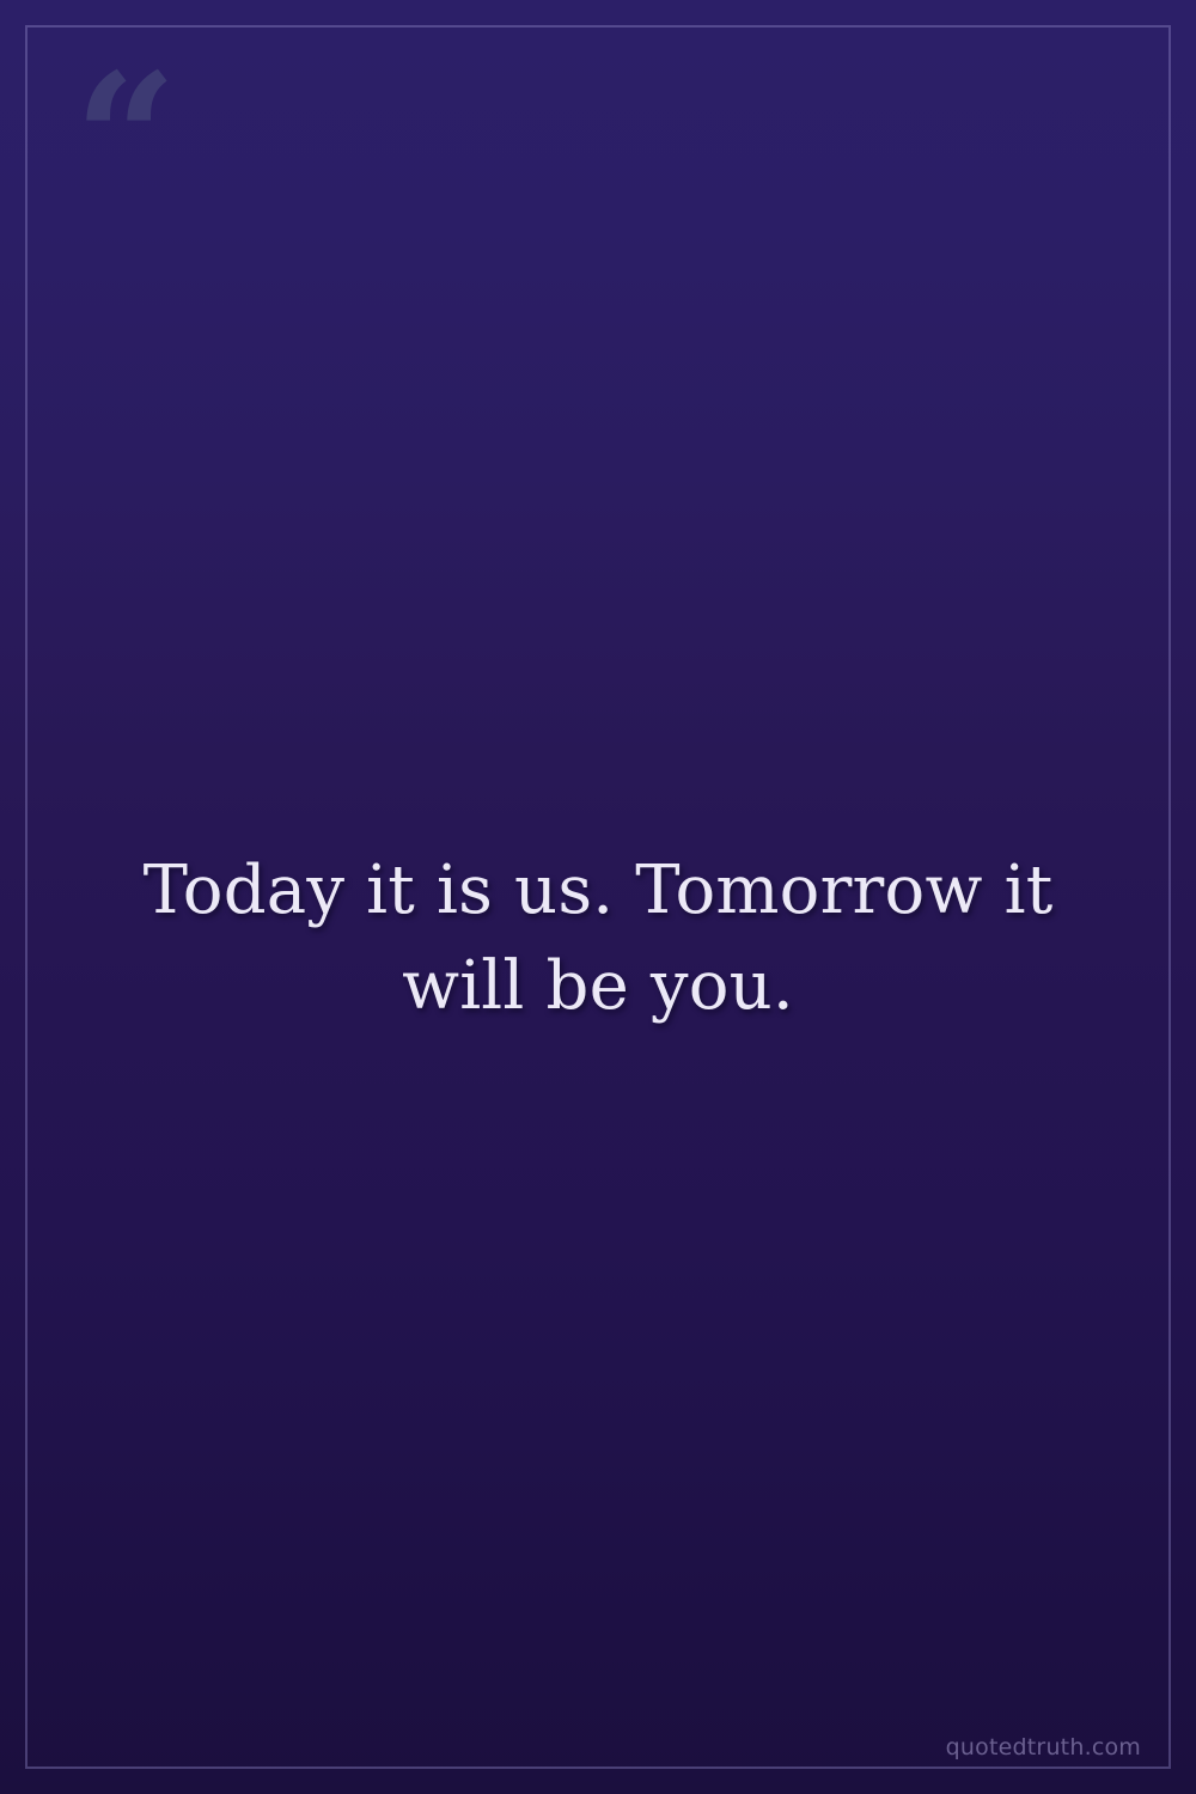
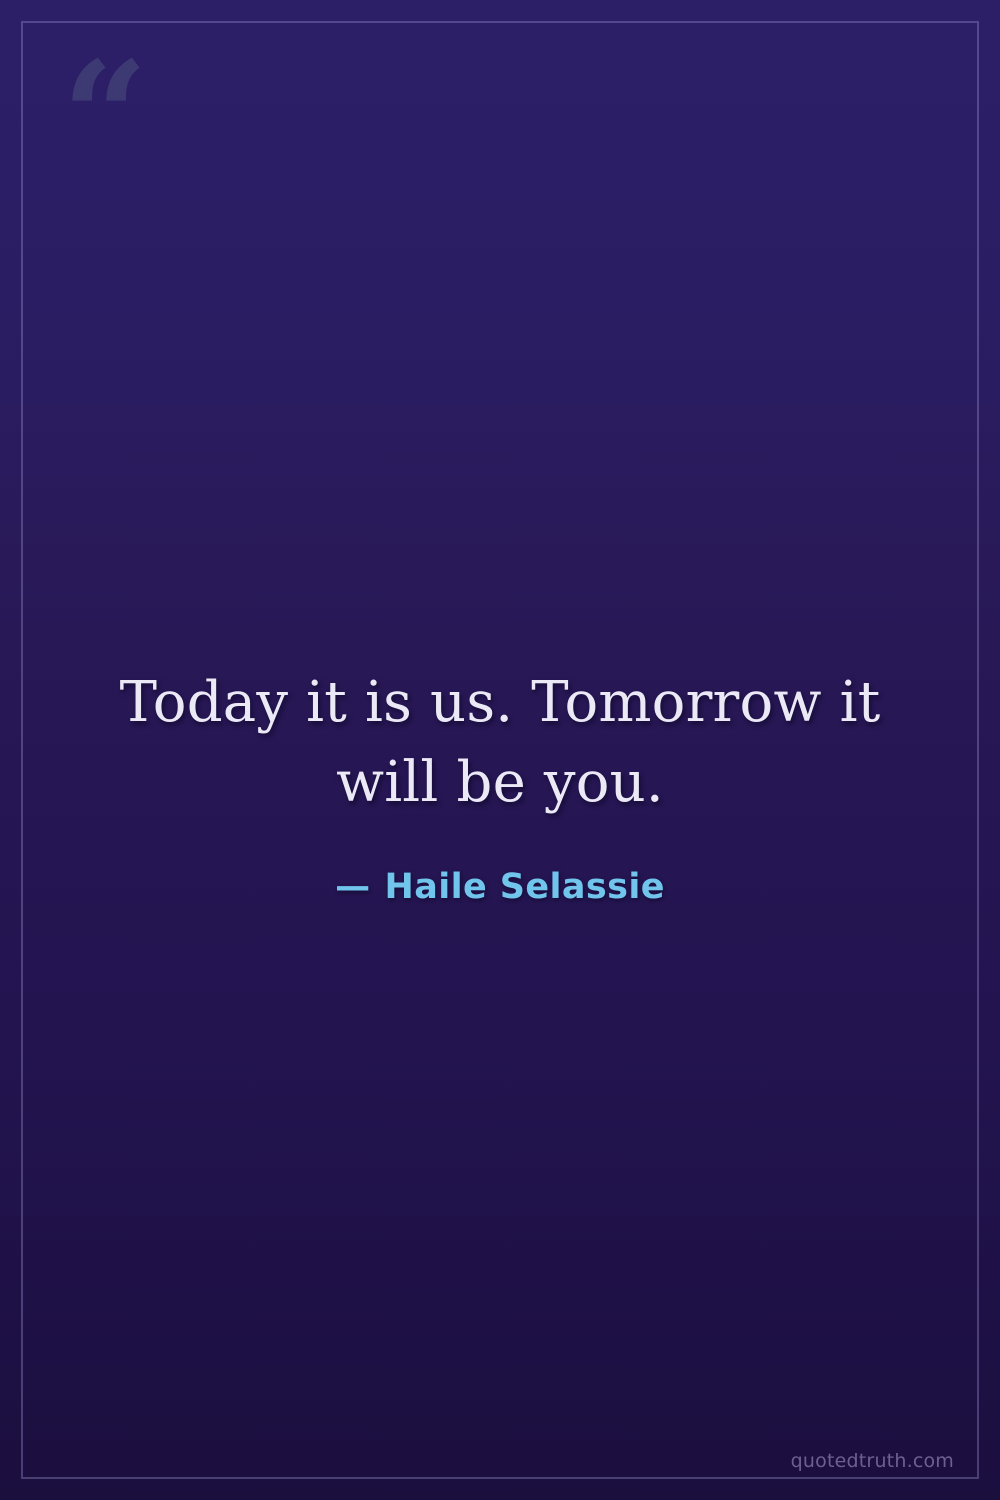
  “
  Today it is us. Tomorrow it will be you.
+ — Haile Selassie
  quotedtruth.com
